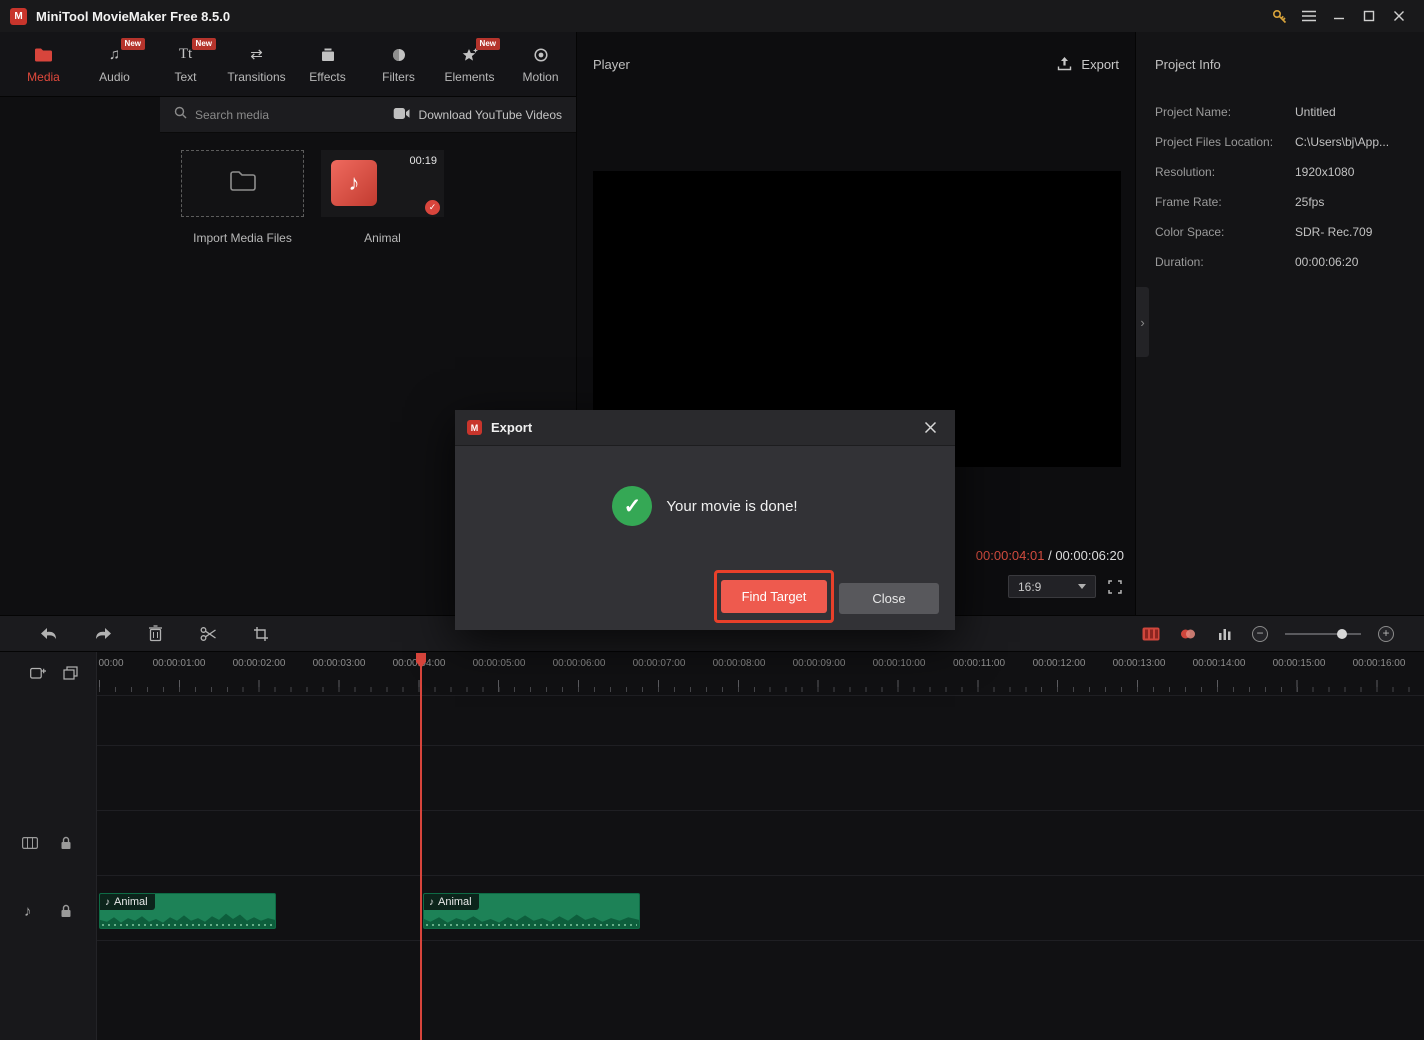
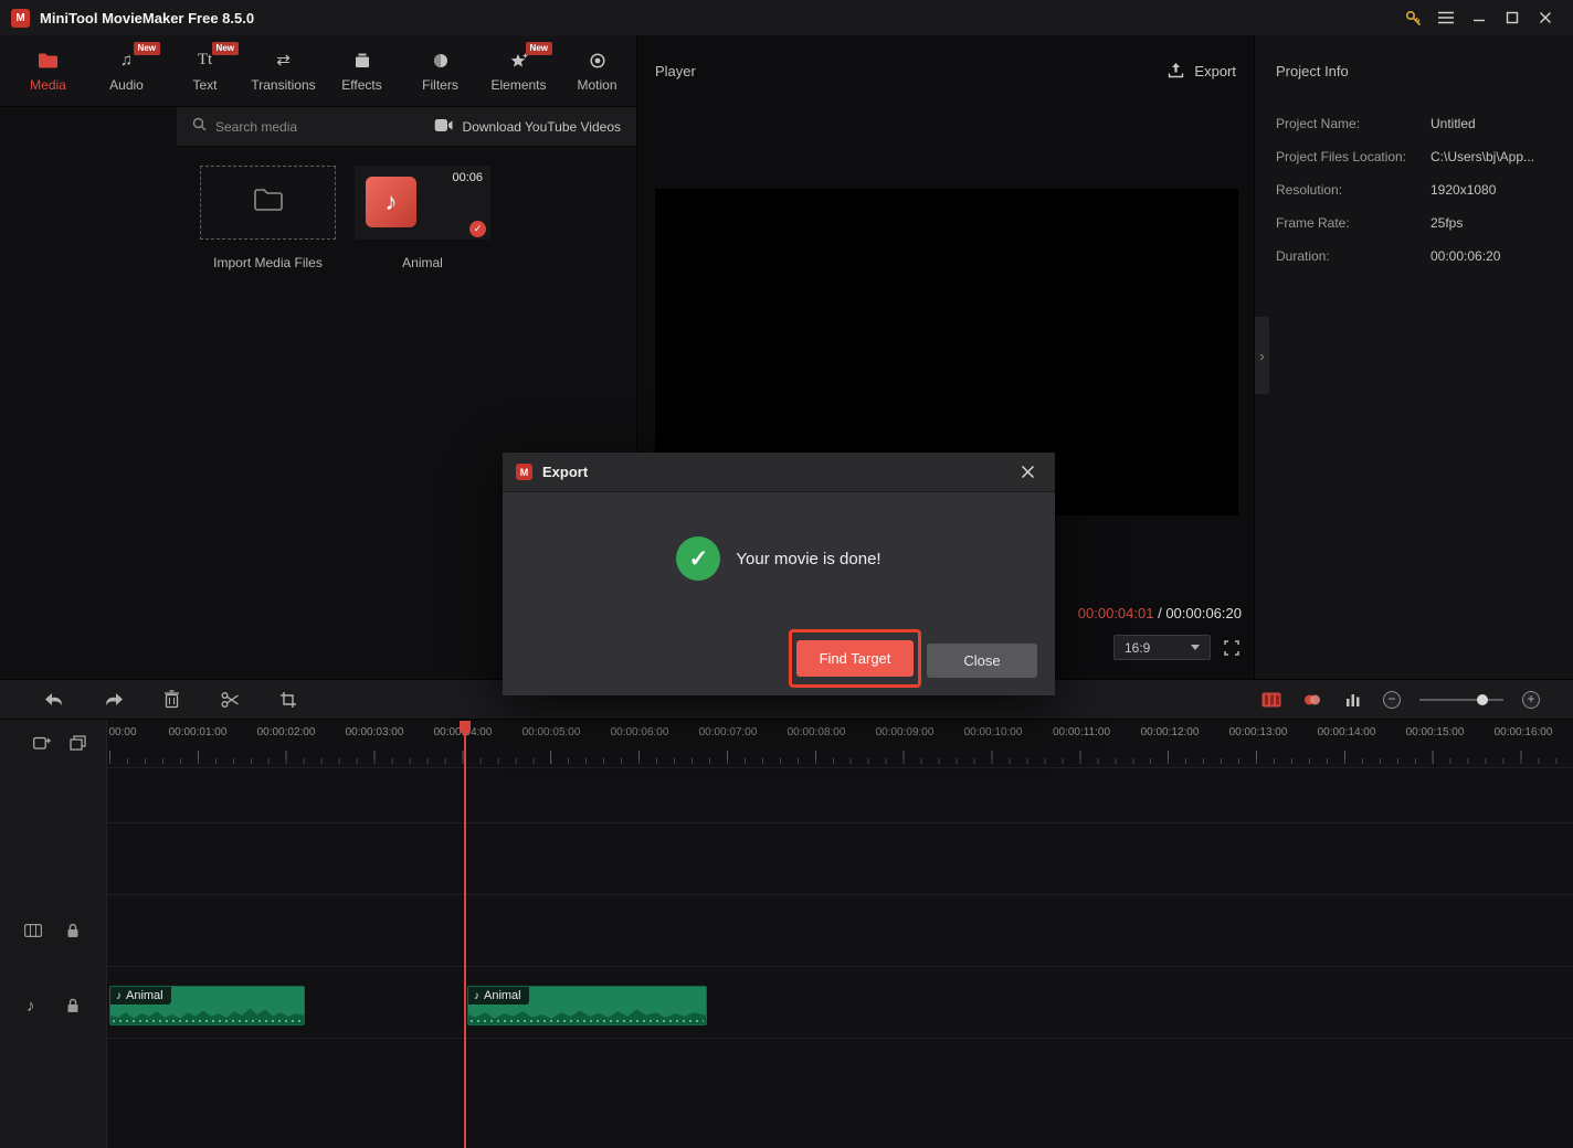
  M
  MiniTool MovieMaker Free 8.5.0
  Media
  New
  ♫
  Audio
  New
  Tt
  Text
  ⇄
  Transitions
  Effects
  Filters
  New
  Elements
  Motion
  Search media
  Download YouTube Videos
  Import Media Files
- 00:19
+ 00:06
  ♪
  ✓
  Animal
  Player
  Export
  00:00:04:01 / 00:00:06:20
  16:9
  Project Info
  Project Name:
  Untitled
  Project Files Location:
  C:\Users\bj\App...
  Resolution:
  1920x1080
  Frame Rate:
  25fps
- Color Space:
- SDR- Rec.709
  Duration:
  00:00:06:20
  ›
  −
  +
  00:00
  00:00:01:00
  00:00:02:00
  00:00:03:00
  00:004:00
  00:00:05:00
  00:00:06:00
  00:00:07:00
  00:00:08:00
  00:00:09:00
  00:00:10:00
  00:00:11:00
  00:00:12:00
  00:00:13:00
  00:00:14:00
  00:00:15:00
  00:00:16:00
  ♪
  ♪
  Animal
  ♪
  Animal
  M
  Export
  ✓
  Your movie is done!
  Find Target
  Close
